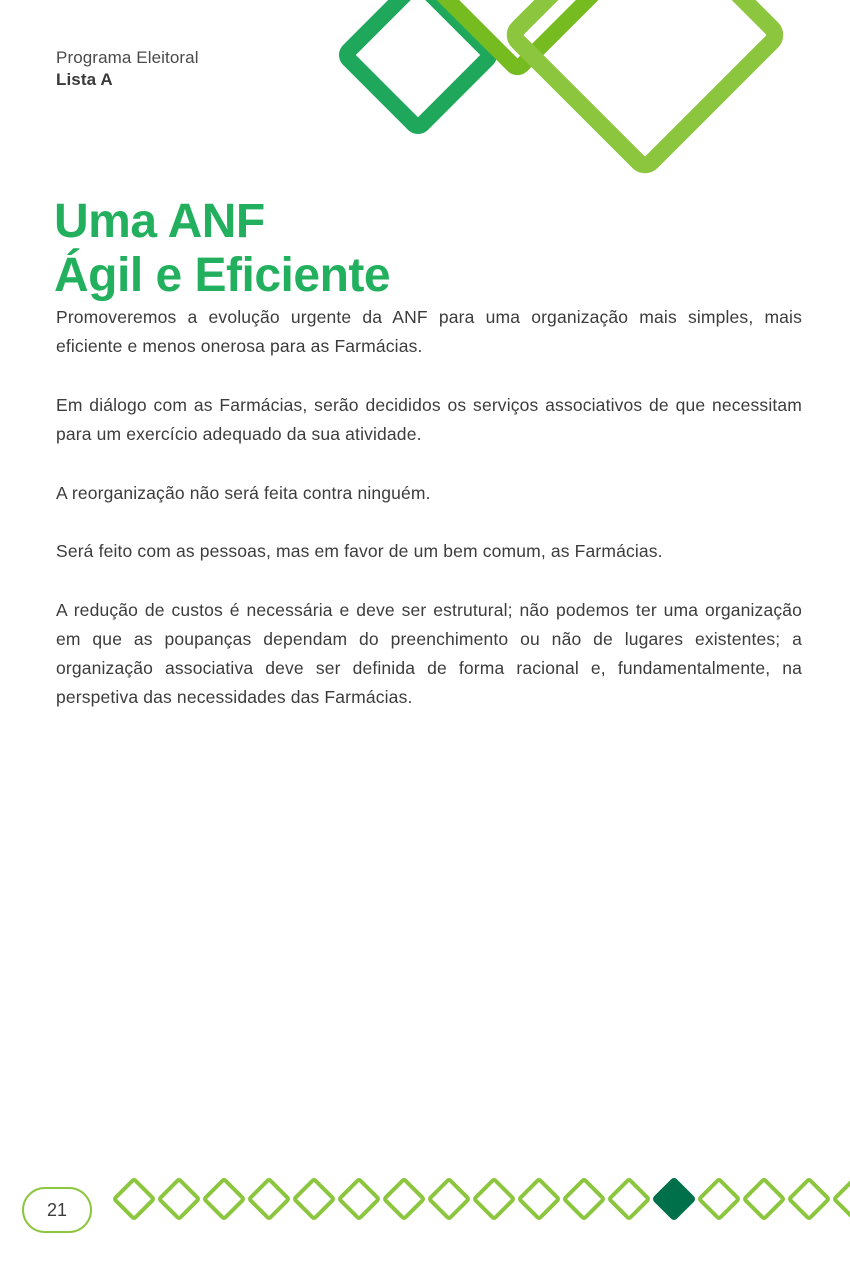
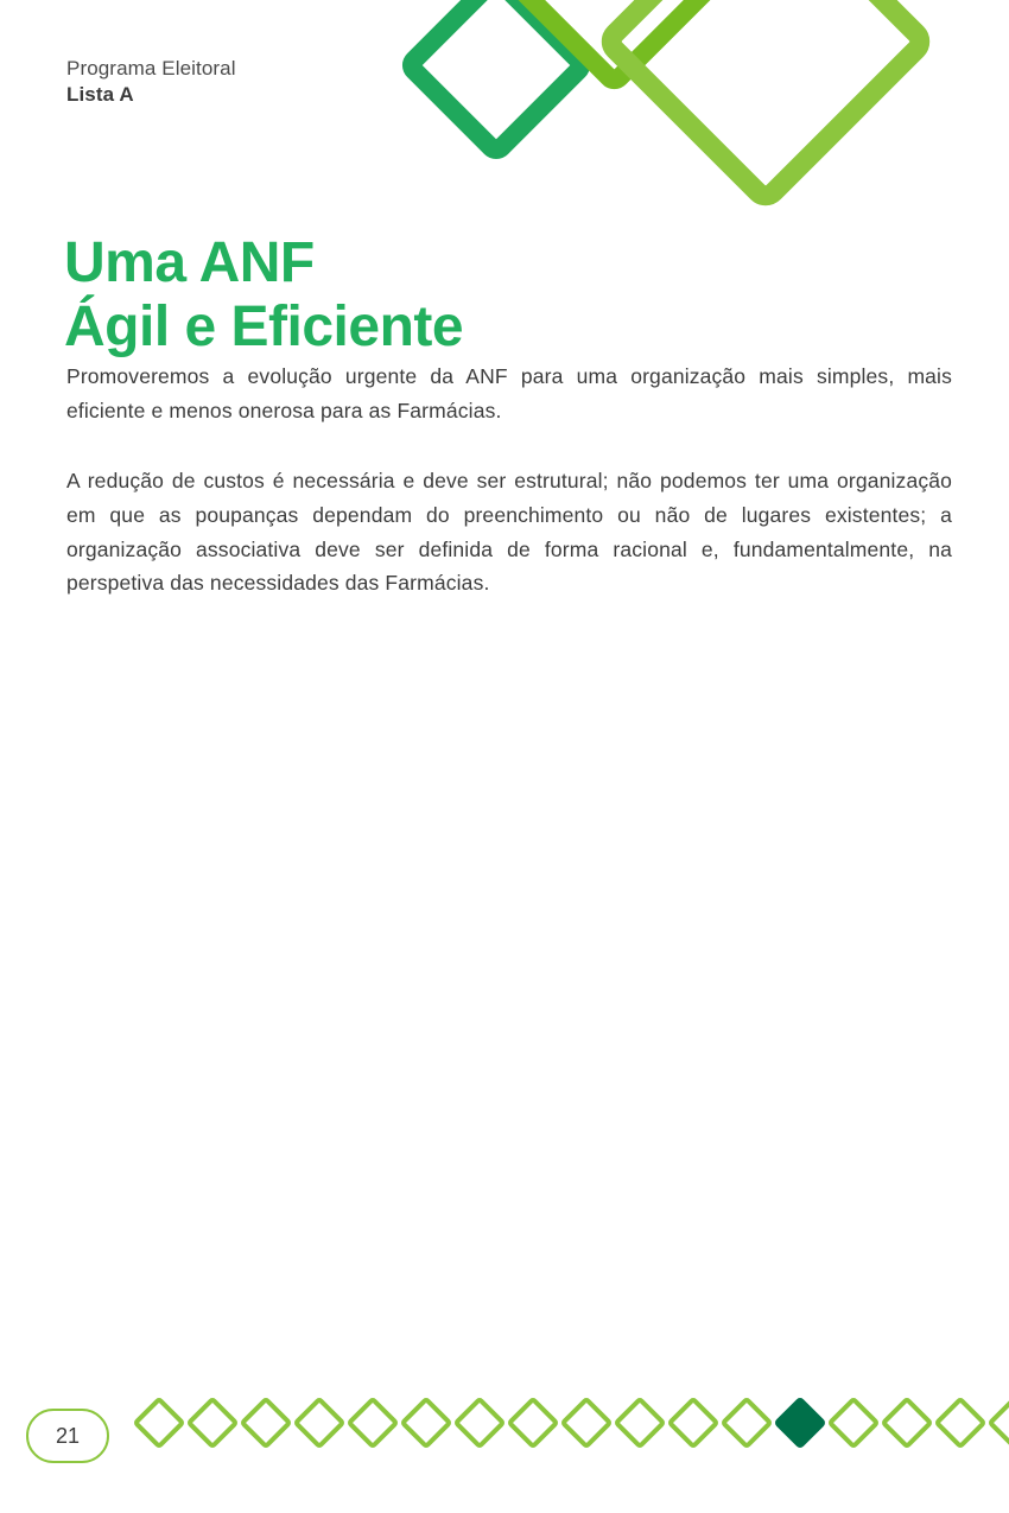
  Programa Eleitoral
  Lista A
  Uma ANF
  Ágil e Eficiente
  Promoveremos a evolução urgente da ANF para uma organização mais simples, mais eficiente e menos onerosa para as Farmácias.
- Em diálogo com as Farmácias, serão decididos os serviços associativos de que necessitam para um exercício adequado da sua atividade.
- A reorganização não será feita contra ninguém.
- Será feito com as pessoas, mas em favor de um bem comum, as Farmácias.
  A redução de custos é necessária e deve ser estrutural; não podemos ter uma organização em que as poupanças dependam do preenchimento ou não de lugares existentes; a organização associativa deve ser definida de forma racional e, fundamentalmente, na perspetiva das necessidades das Farmácias.
  21
